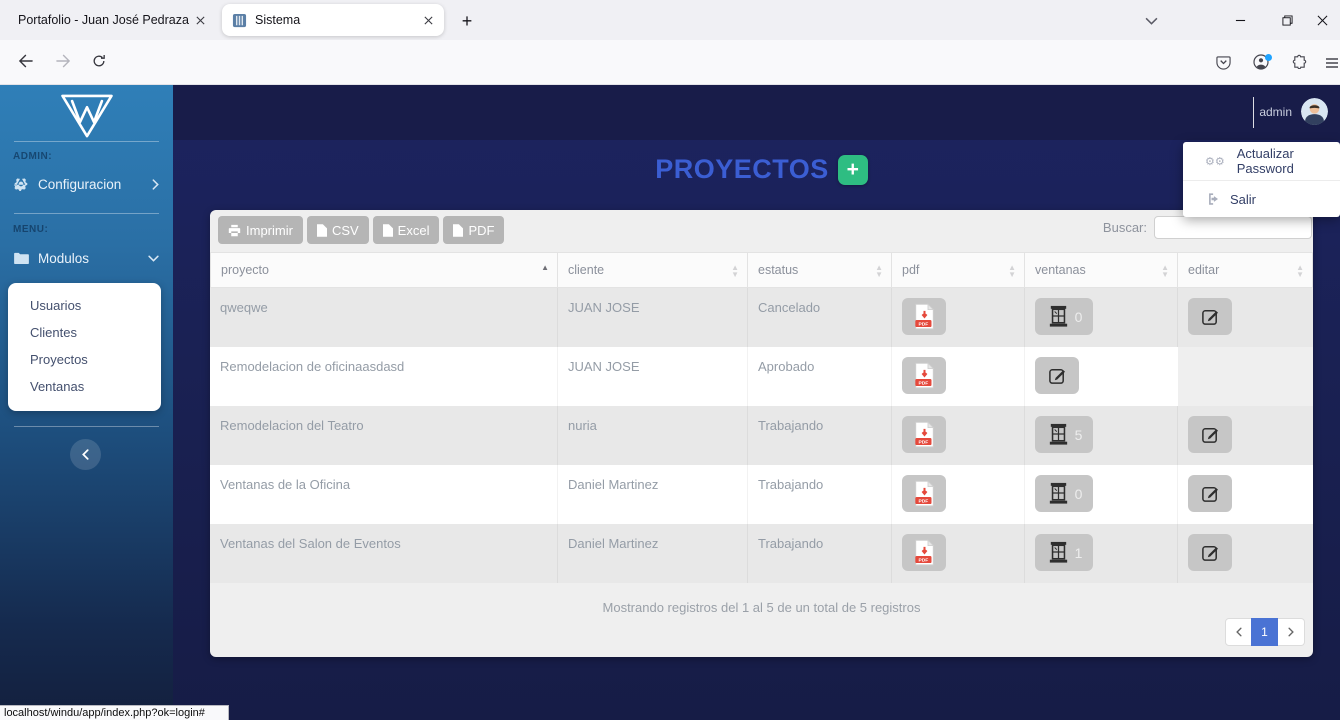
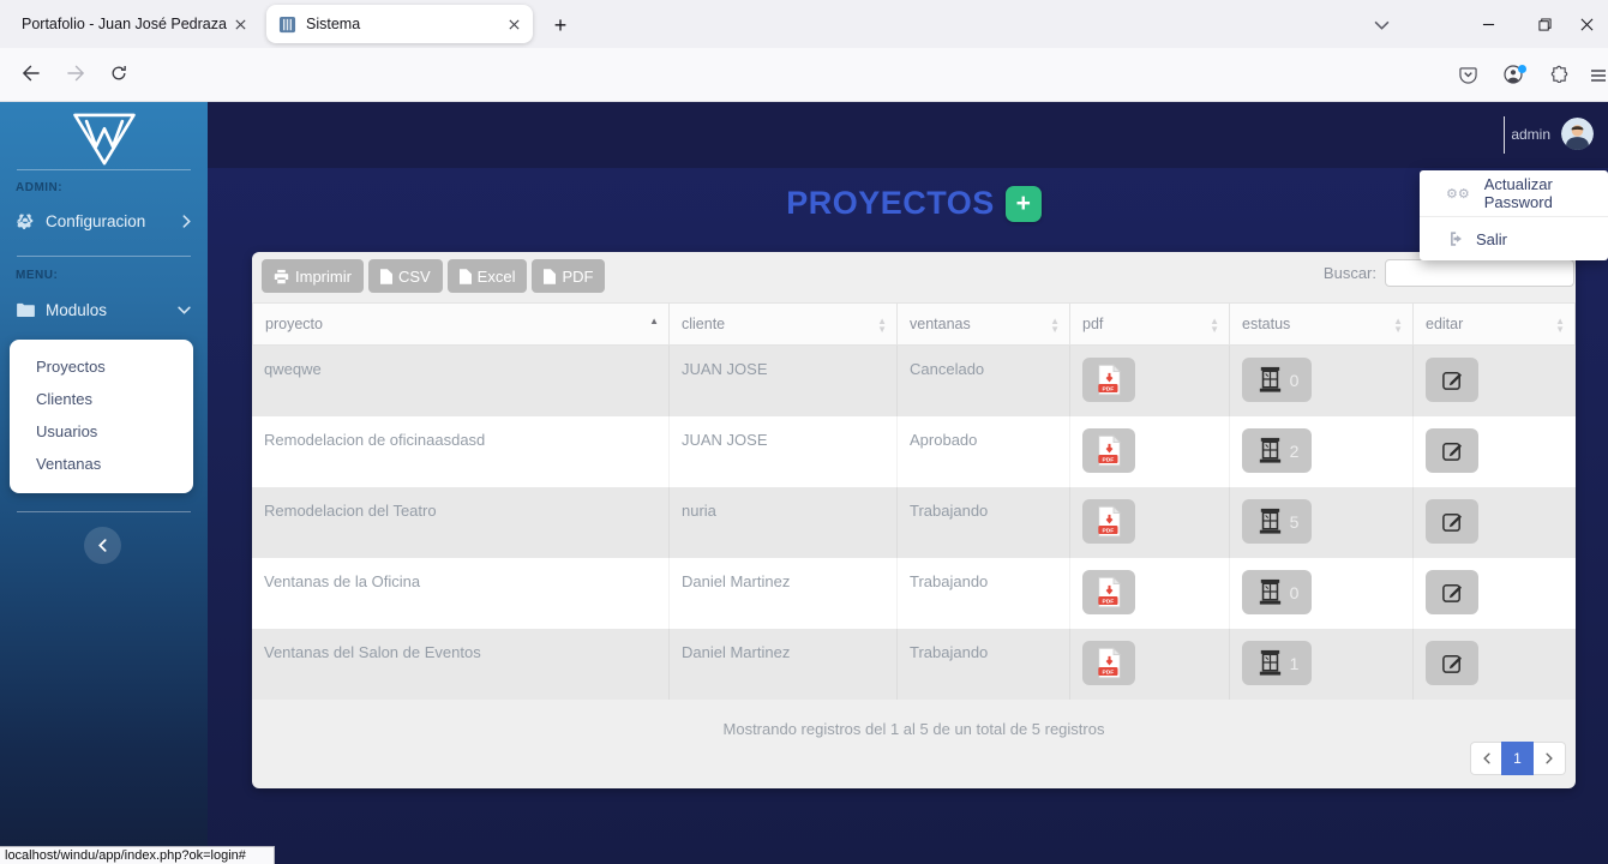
  Portafolio - Juan José Pedraza
  Sistema
  +
  ADMIN:
  Configuracion
  MENU:
  Modulos
- Usuarios
+ Proyectos
  Clientes
- Proyectos
+ Usuarios
  Ventanas
  admin
  PROYECTOS
  +
  Imprimir
  CSV
  Excel
  PDF
  Buscar:
  proyecto
  ▲
  cliente
  ▲
  ▼
- estatus
+ ventanas
  ▲
  ▼
  pdf
  ▲
  ▼
- ventanas
+ estatus
  ▲
  ▼
  editar
  ▲
  ▼
  qweqwe
  JUAN JOSE
  Cancelado
  0
  Remodelacion de oficinaasdasd
  JUAN JOSE
  Aprobado
+ 2
  Remodelacion del Teatro
  nuria
  Trabajando
  5
  Ventanas de la Oficina
  Daniel Martinez
  Trabajando
  0
  Ventanas del Salon de Eventos
  Daniel Martinez
  Trabajando
  1
  Mostrando registros del 1 al 5 de un total de 5 registros
  1
  ⚙⚙
  Actualizar Password
  Salir
  localhost/windu/app/index.php?ok=login#
